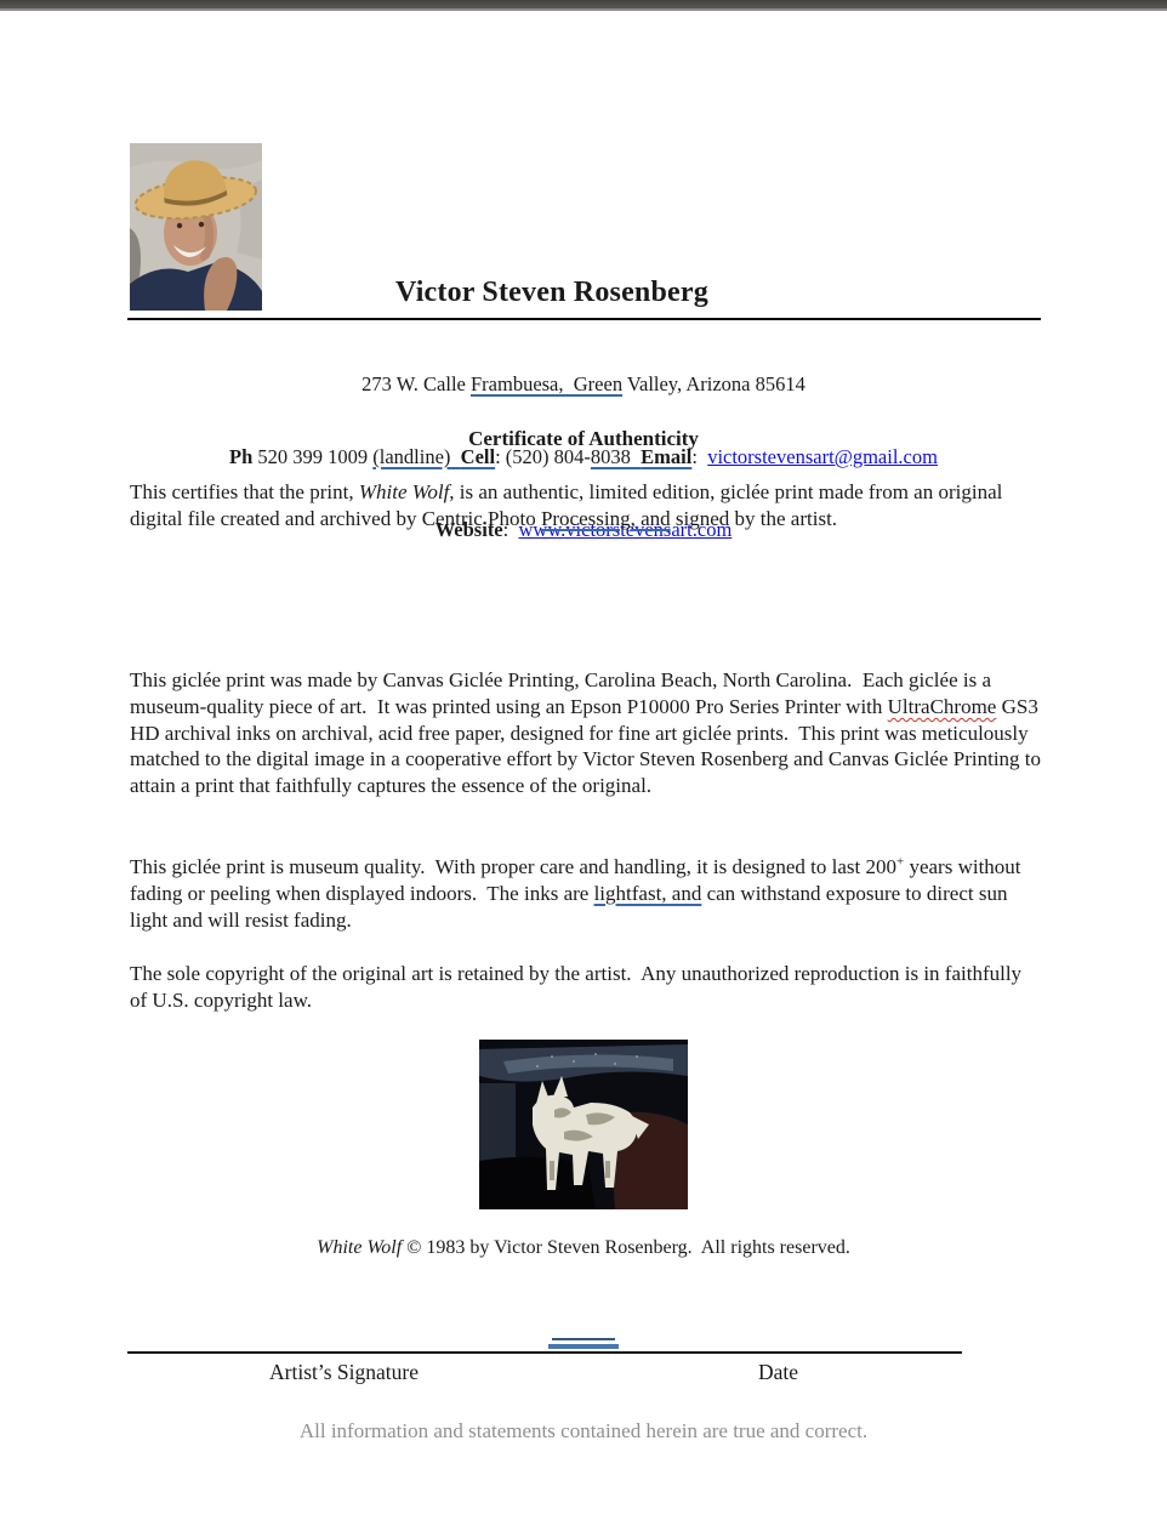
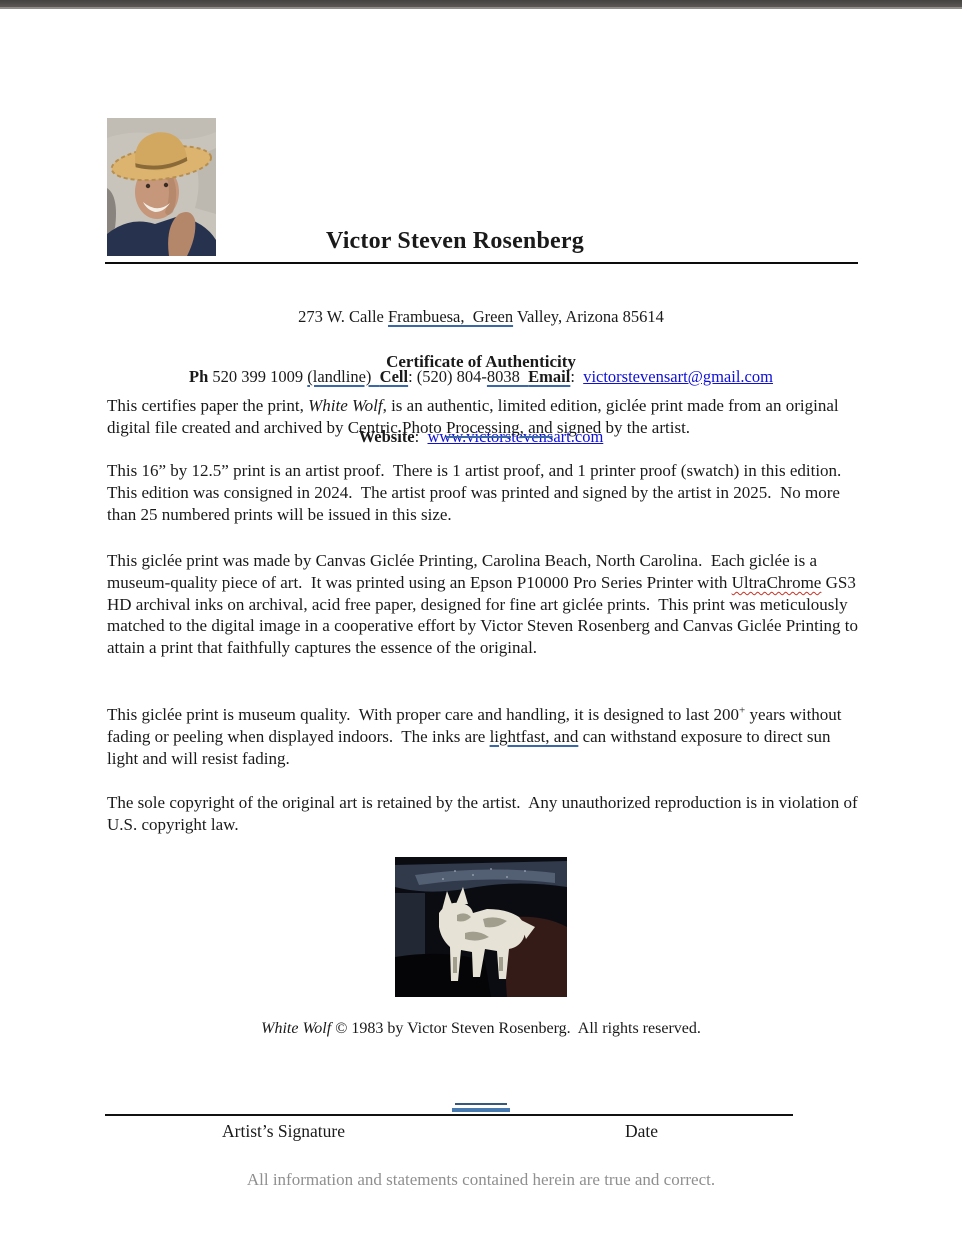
  Victor Steven Rosenberg
  273 W. Calle Frambuesa, Green Valley, Arizona 85614
  Ph 520 399 1009 (landline) Cell: (520) 804-8038 Email: victorstevensart@gmail.com
  Website: www.victorstevensart.com
  Certificate of Authenticity
- This certifies that the print, White Wolf, is an authentic, limited edition, giclée print made from an original digital file created and archived by Centric Photo Processing, and signed by the artist.
+ This certifies paper the print, White Wolf, is an authentic, limited edition, giclée print made from an original digital file created and archived by Centric Photo Processing, and signed by the artist.
+ This 16” by 12.5” print is an artist proof. There is 1 artist proof, and 1 printer proof (swatch) in this edition. This edition was consigned in 2024. The artist proof was printed and signed by the artist in 2025. No more than 25 numbered prints will be issued in this size.
  This giclée print was made by Canvas Giclée Printing, Carolina Beach, North Carolina. Each giclée is a museum-quality piece of art. It was printed using an Epson P10000 Pro Series Printer with UltraChrome GS3 HD archival inks on archival, acid free paper, designed for fine art giclée prints. This print was meticulously matched to the digital image in a cooperative effort by Victor Steven Rosenberg and Canvas Giclée Printing to attain a print that faithfully captures the essence of the original.
  This giclée print is museum quality. With proper care and handling, it is designed to last 200+ years without fading or peeling when displayed indoors. The inks are lightfast, and can withstand exposure to direct sun light and will resist fading.
- The sole copyright of the original art is retained by the artist. Any unauthorized reproduction is in faithfully of U.S. copyright law.
+ The sole copyright of the original art is retained by the artist. Any unauthorized reproduction is in violation of U.S. copyright law.
  White Wolf © 1983 by Victor Steven Rosenberg. All rights reserved.
  Artist’s Signature
  Date
  All information and statements contained herein are true and correct.
